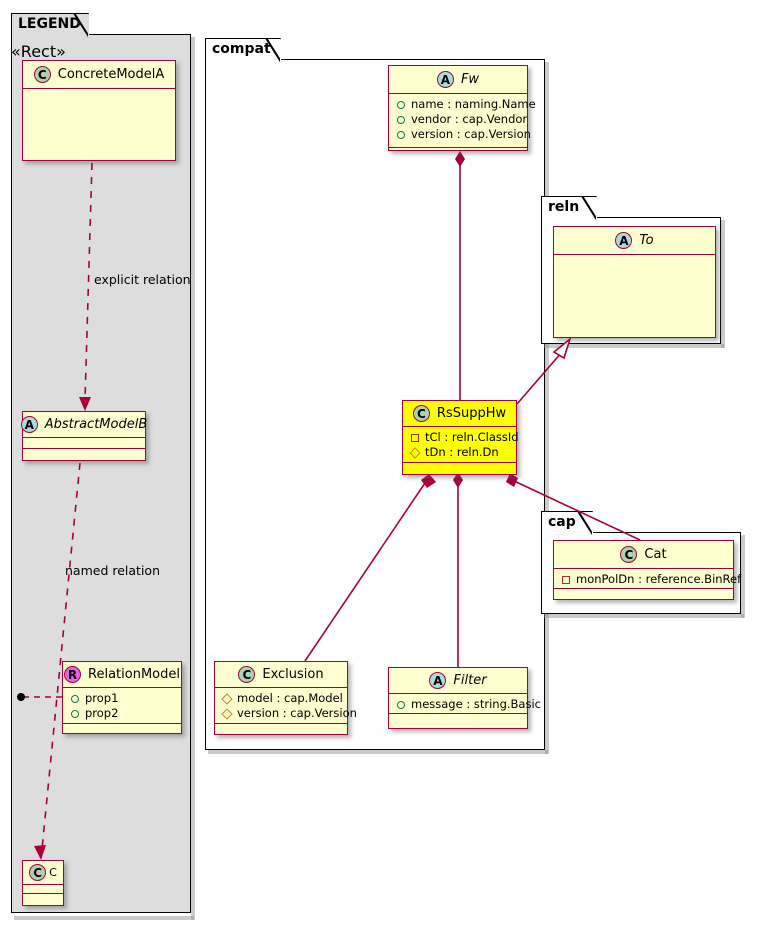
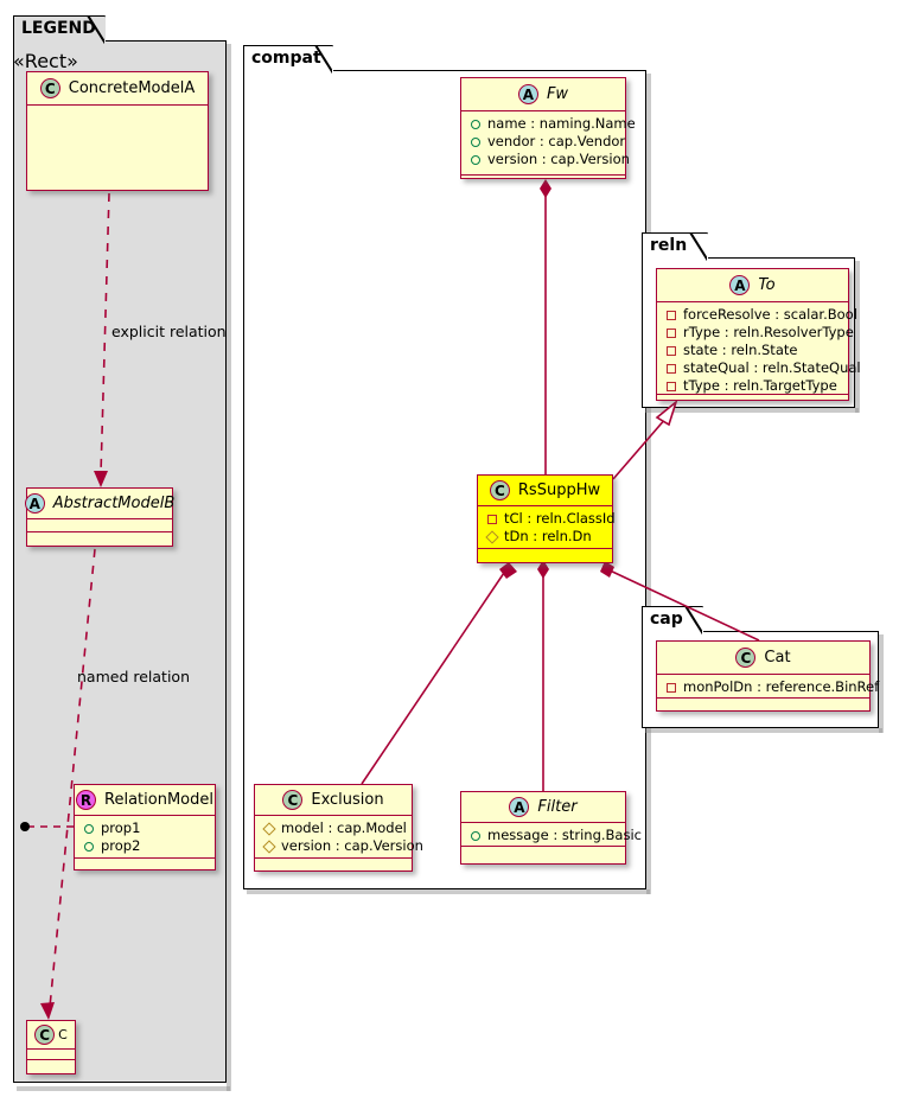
  LEGEN
  «Rect»
  C
  ConcreteModelA
  A
  AbstractModelB
  R
  RelationModel
  prop1
  prop2
  C
  C
  explicit relation
  named relation
  compa
  A
  Fw
  name : naming.Name
  vendor : cap.Vendor
  version : cap.Version
  C
  RsSuppHw
  tCl : reln.ClassId
  tDn : reln.Dn
  C
  Exclusion
  model : cap.Model
  version : cap.Version
  A
  Filter
  message : string.Basic
  reln
  A
  To
+ forceResolve : scalar.Bool
+ rType : reln.ResolverType
+ state : reln.State
+ stateQual : reln.StateQual
+ tType : reln.TargetType
  cap
  C
  Cat
  monPolDn : reference.BinRef
